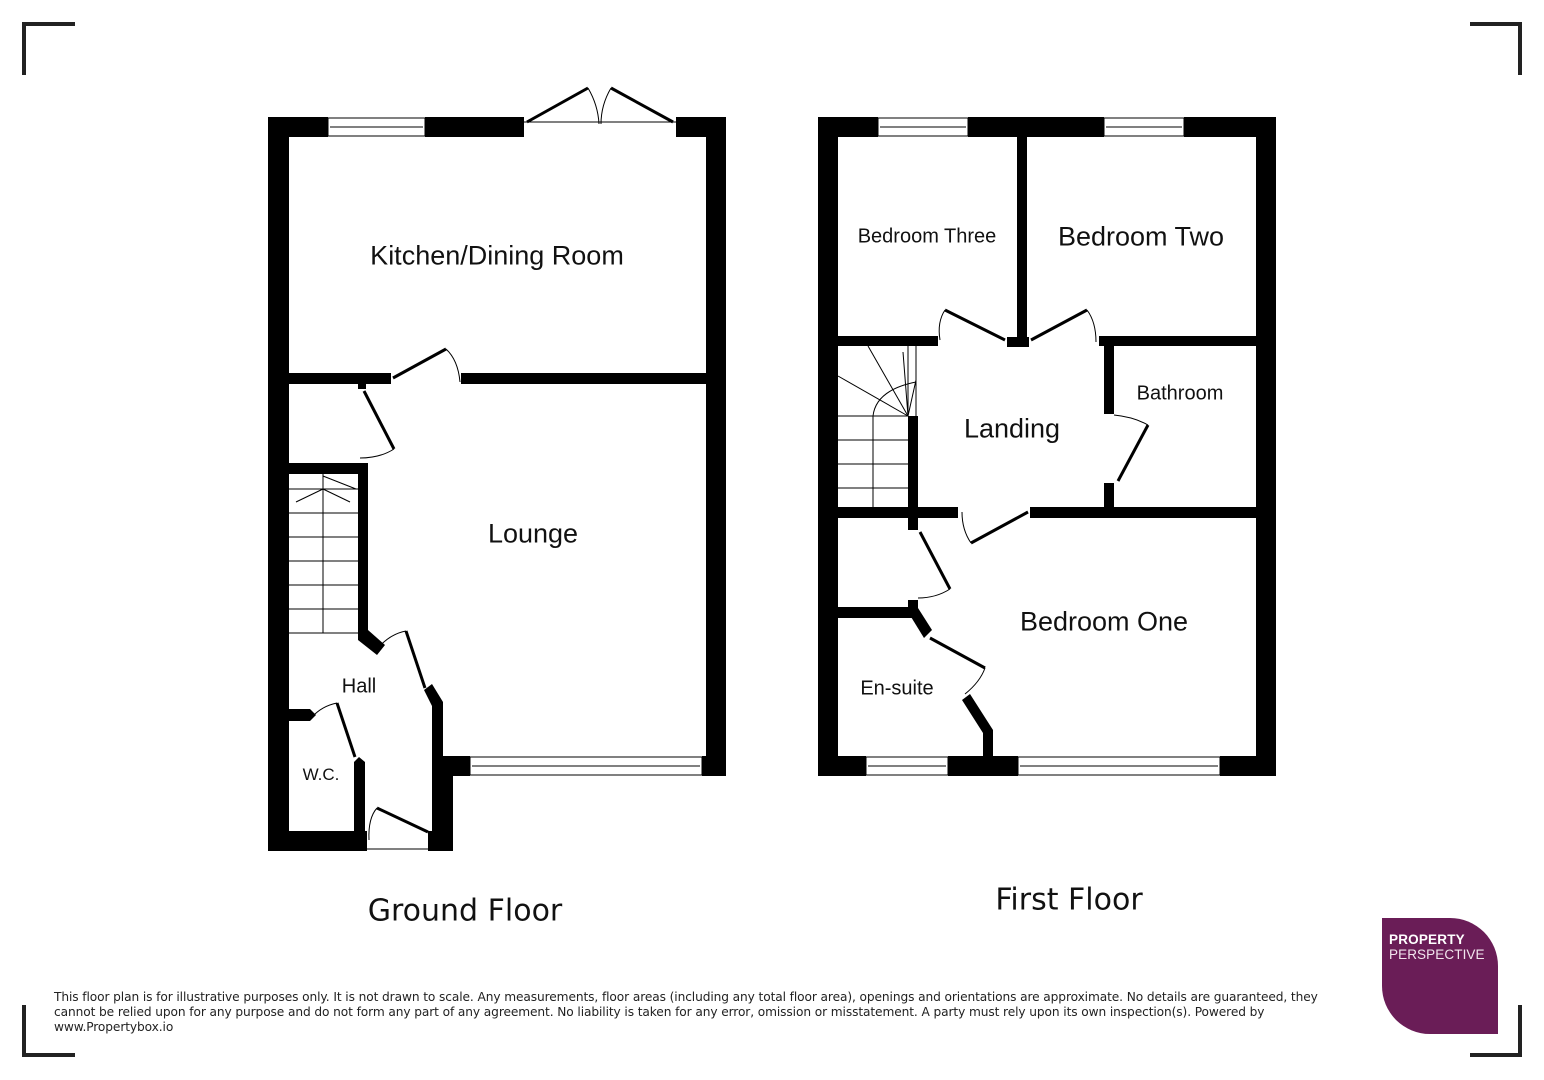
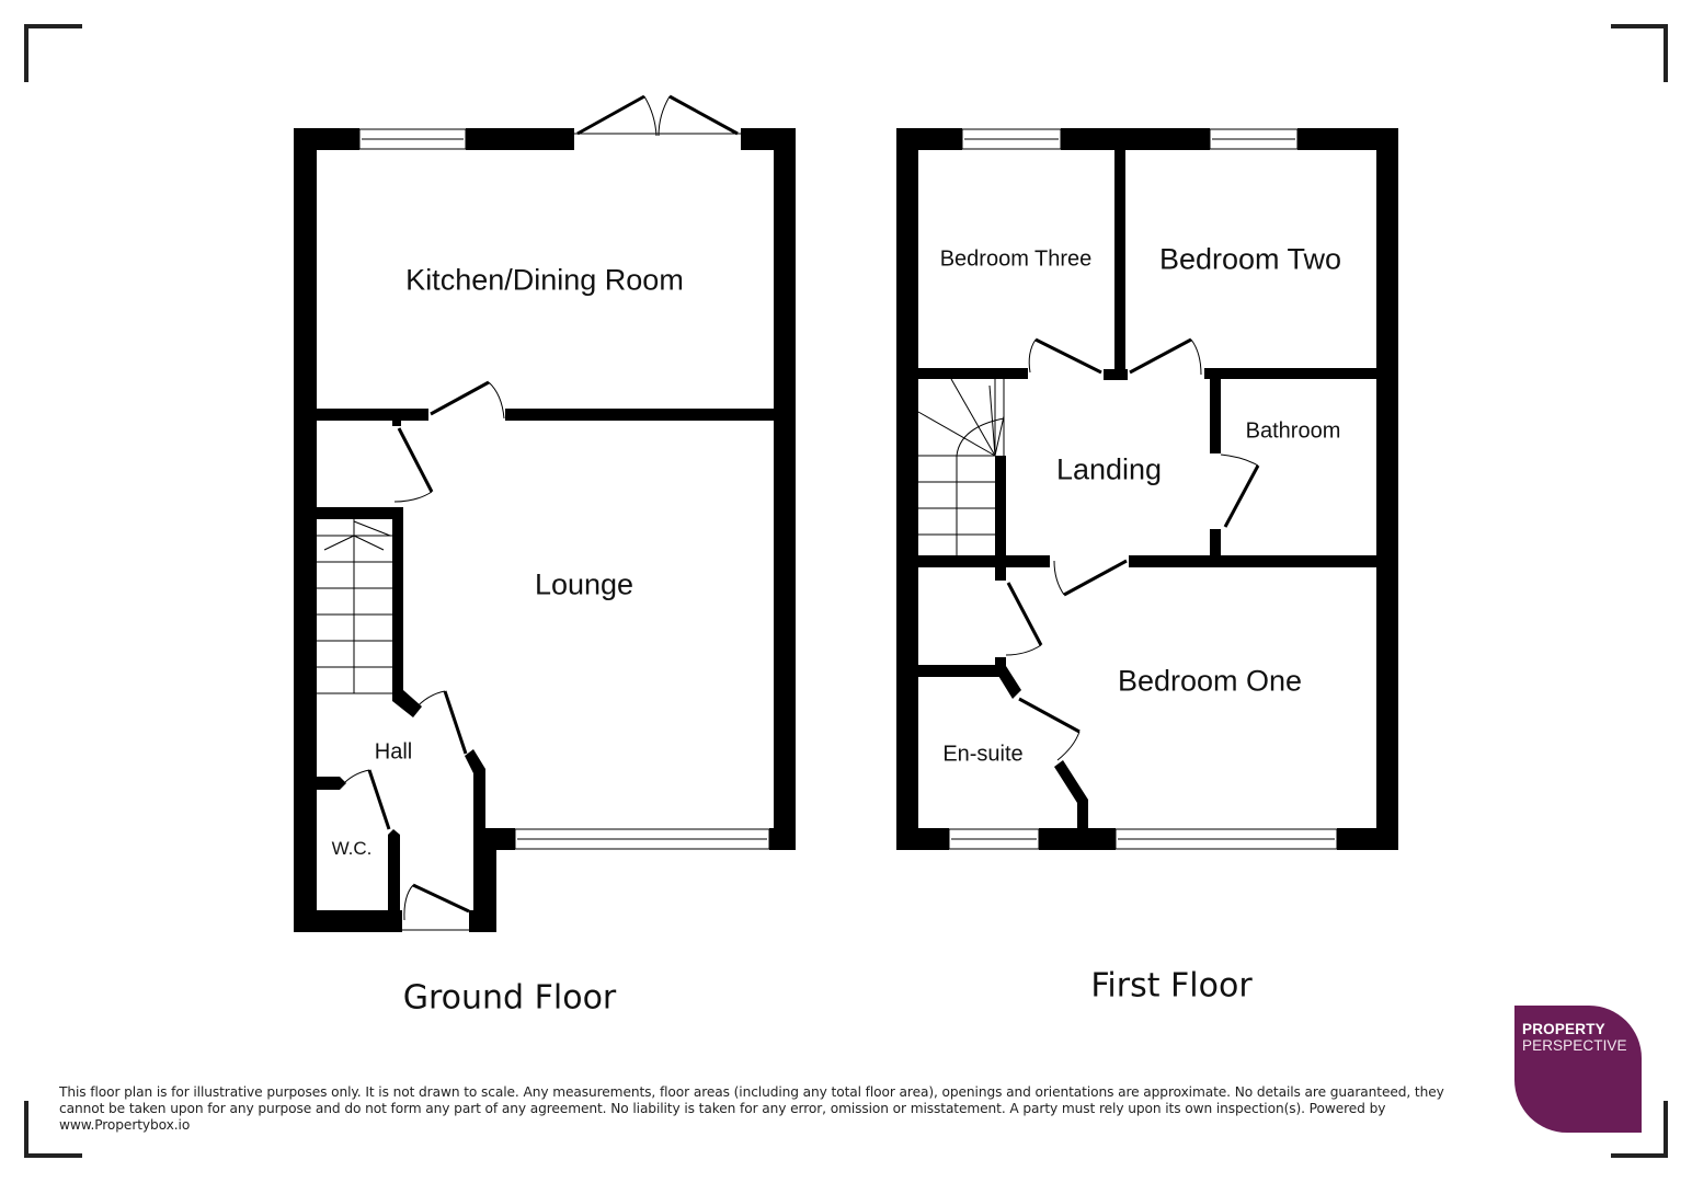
  Kitchen/Dining Room
  Lounge
  Hall
  W.C.
  Bedroom Three
  Bedroom Two
  Landing
  Bathroom
  Bedroom One
  En-suite
  Ground Floor
  First Floor
- This floor plan is for illustrative purposes only. It is not drawn to scale. Any measurements, floor areas (including any total floor area), openings and orientations are approximate. No details are guaranteed, they cannot be relied upon for any purpose and do not form any part of any agreement. No liability is taken for any error, omission or misstatement. A party must rely upon its own inspection(s). Powered by www.Propertybox.io
+ This floor plan is for illustrative purposes only. It is not drawn to scale. Any measurements, floor areas (including any total floor area), openings and orientations are approximate. No details are guaranteed, they cannot be taken upon for any purpose and do not form any part of any agreement. No liability is taken for any error, omission or misstatement. A party must rely upon its own inspection(s). Powered by www.Propertybox.io
  PROPERTY
  PERSPECTIVE
